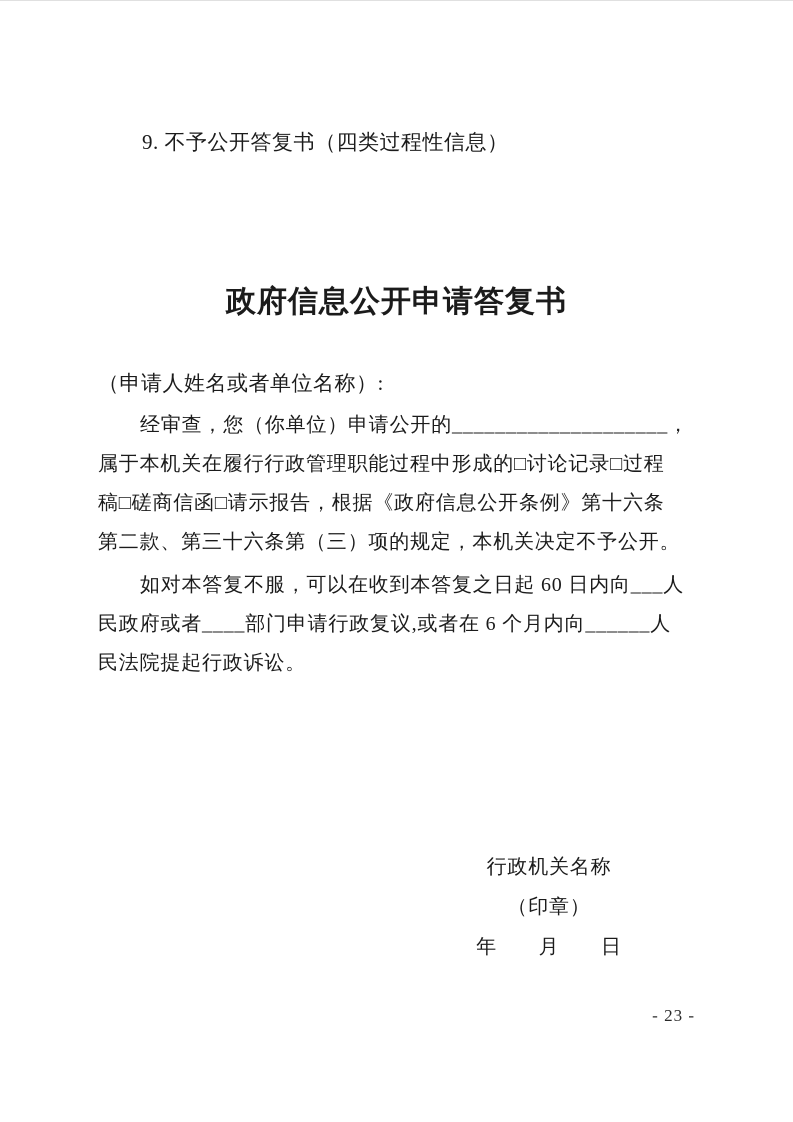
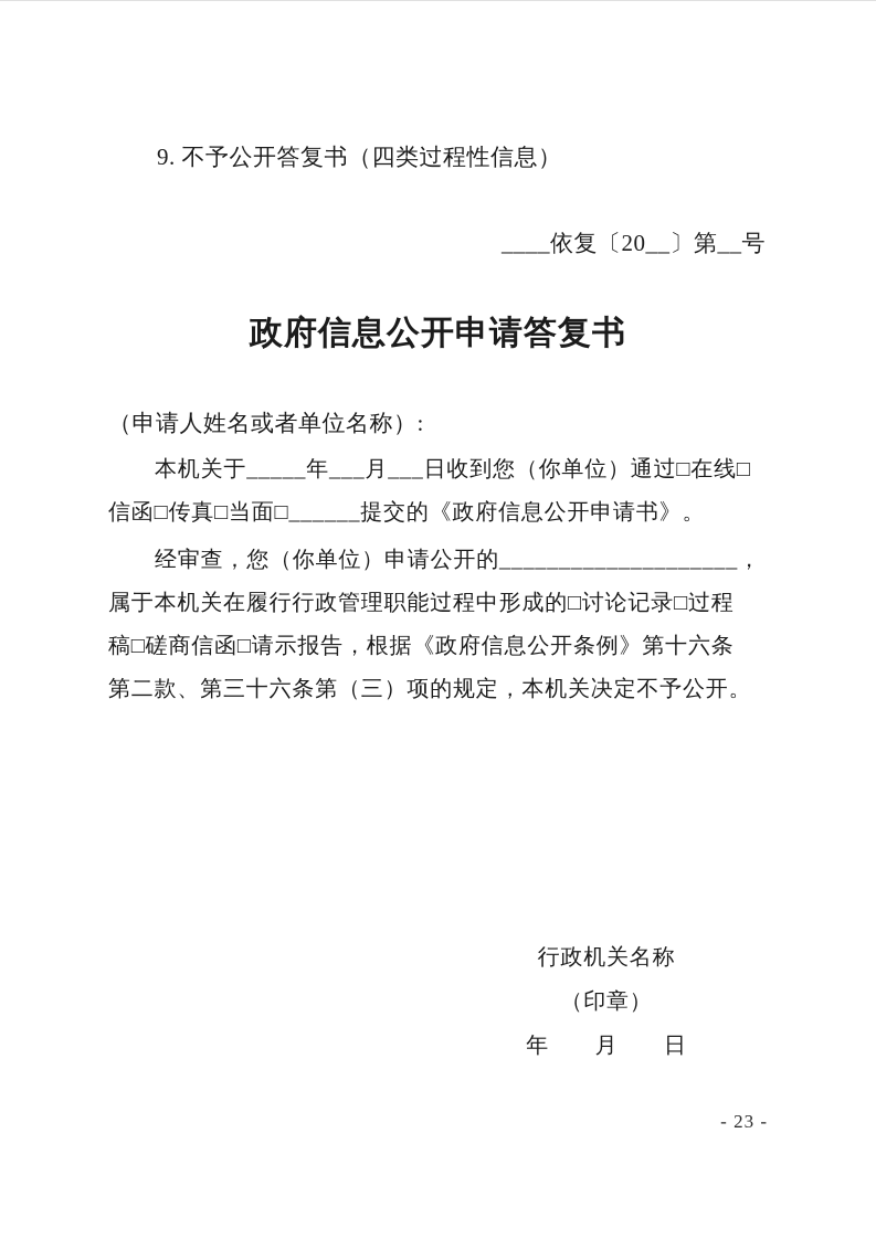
  9. 不予公开答复书（四类过程性信息）
+ ____依复〔20__〕第__号
  政府信息公开申请答复书
  （申请人姓名或者单位名称）:
+ 本机关于_____年___月___日收到您（你单位）通过□在线□
+ 信函□传真□当面□______提交的《政府信息公开申请书》。
  经审查，您（你单位）申请公开的____________________，
  属于本机关在履行行政管理职能过程中形成的□讨论记录□过程
  稿□磋商信函□请示报告，根据《政府信息公开条例》第十六条
  第二款、第三十六条第（三）项的规定，本机关决定不予公开。
- 如对本答复不服，可以在收到本答复之日起 60 日内向___人
- 民政府或者____部门申请行政复议,或者在 6 个月内向______人
- 民法院提起行政诉讼。
  行政机关名称
  （印章）
  年 月 日
  - 23 -
